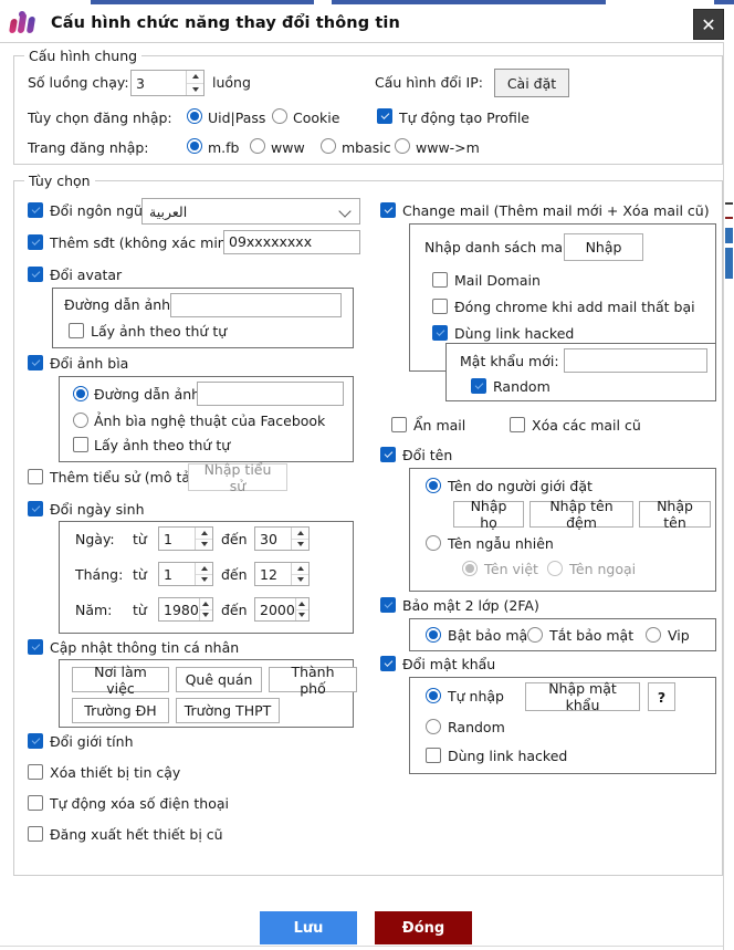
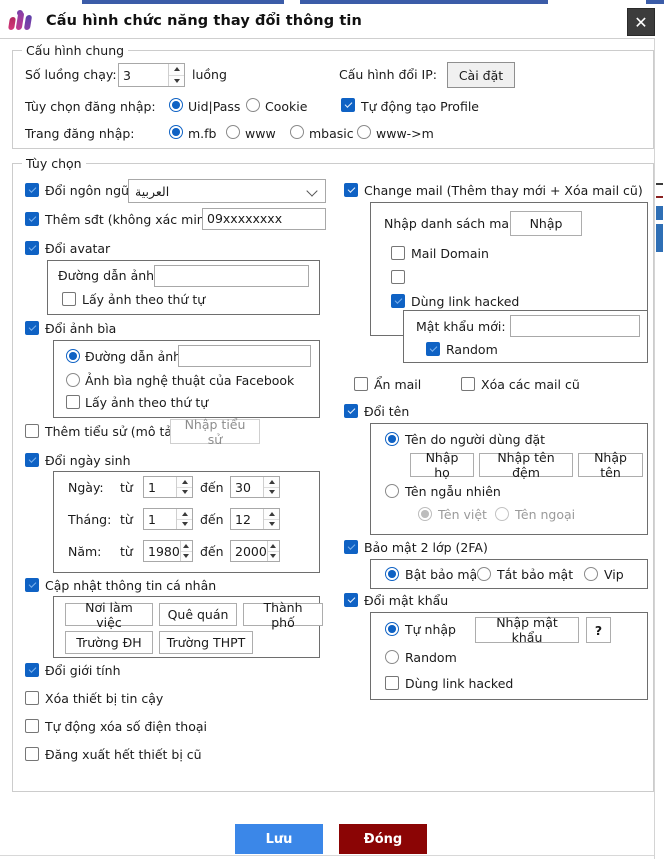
  Cấu hình chức năng thay đổi thông tin
  ✕
  Cấu hình chung
  Số luồng chạy:
  3
  luồng
  Cấu hình đổi IP:
  Cài đặt
  Tùy chọn đăng nhập:
  Uid|Pass
  Cookie
  Tự động tạo Profile
  Trang đăng nhập:
  m.fb
  www
  mbasic
  www->m
  Tùy chọn
  Đổi ngôn ngữ
  العربية
  Thêm sđt (không xác min
  09xxxxxxxx
  Đổi avatar
  Đường dẫn ảnh
  Lấy ảnh theo thứ tự
  Đổi ảnh bìa
  Đường dẫn ản
  Ảnh bìa nghệ thuật của Facebook
  Lấy ảnh theo thứ tự
  Thêm tiểu sử (mô tả
  Nhập tiểu sử
  Đổi ngày sinh
  Ngày:
  từ
  1
  đến
  30
  Tháng:
  từ
  1
  đến
  12
  Năm:
  từ
  1980
  đến
  2000
  Cập nhật thông tin cá nhân
  Nơi làm việc
  Quê quán
  Thành phố
  Trường ĐH
  Trường THPT
  Đổi giới tính
  Xóa thiết bị tin cậy
  Tự động xóa số điện thoại
  Đăng xuất hết thiết bị cũ
- Change mail (Thêm mail mới + Xóa mail cũ)
+ Change mail (Thêm thay mới + Xóa mail cũ)
  Nhập danh sách ma
  Nhập
  Mail Domain
- Đóng chrome khi add mail thất bại
  Dùng link hacked
  Mật khẩu mới:
  Random
  Ẩn mail
  Xóa các mail cũ
  Đổi tên
- Tên do người giới đặt
+ Tên do người dùng đặt
  Nhập họ
  Nhập tên đệm
  Nhập tên
  Tên ngẫu nhiên
  Tên việt
  Tên ngoại
  Bảo mật 2 lớp (2FA)
  Bật bảo mậ
  Tắt bảo mật
  Vip
  Đổi mật khẩu
  Tự nhập
  Nhập mật khẩu
  ?
  Random
  Dùng link hacked
  Lưu
  Đóng
